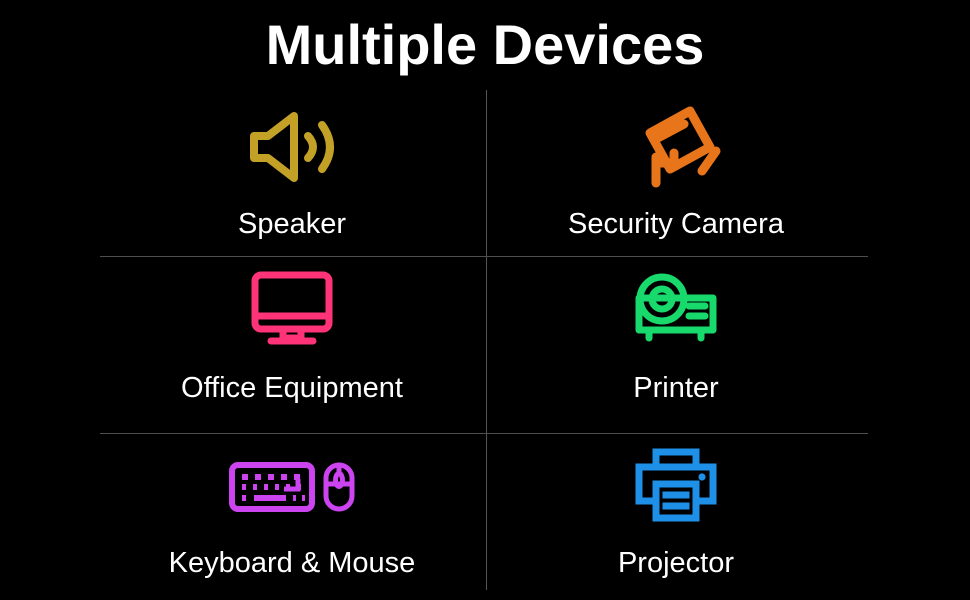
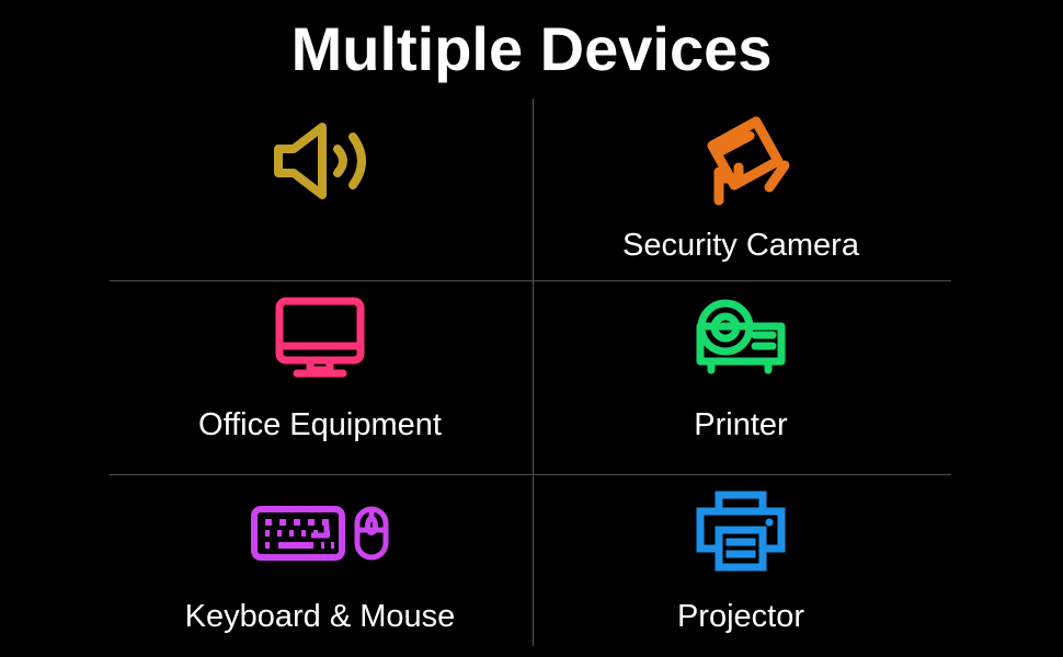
  Multiple Devices
- Speaker
  Security Camera
  Office Equipment
  Printer
  Keyboard & Mouse
  Projector
